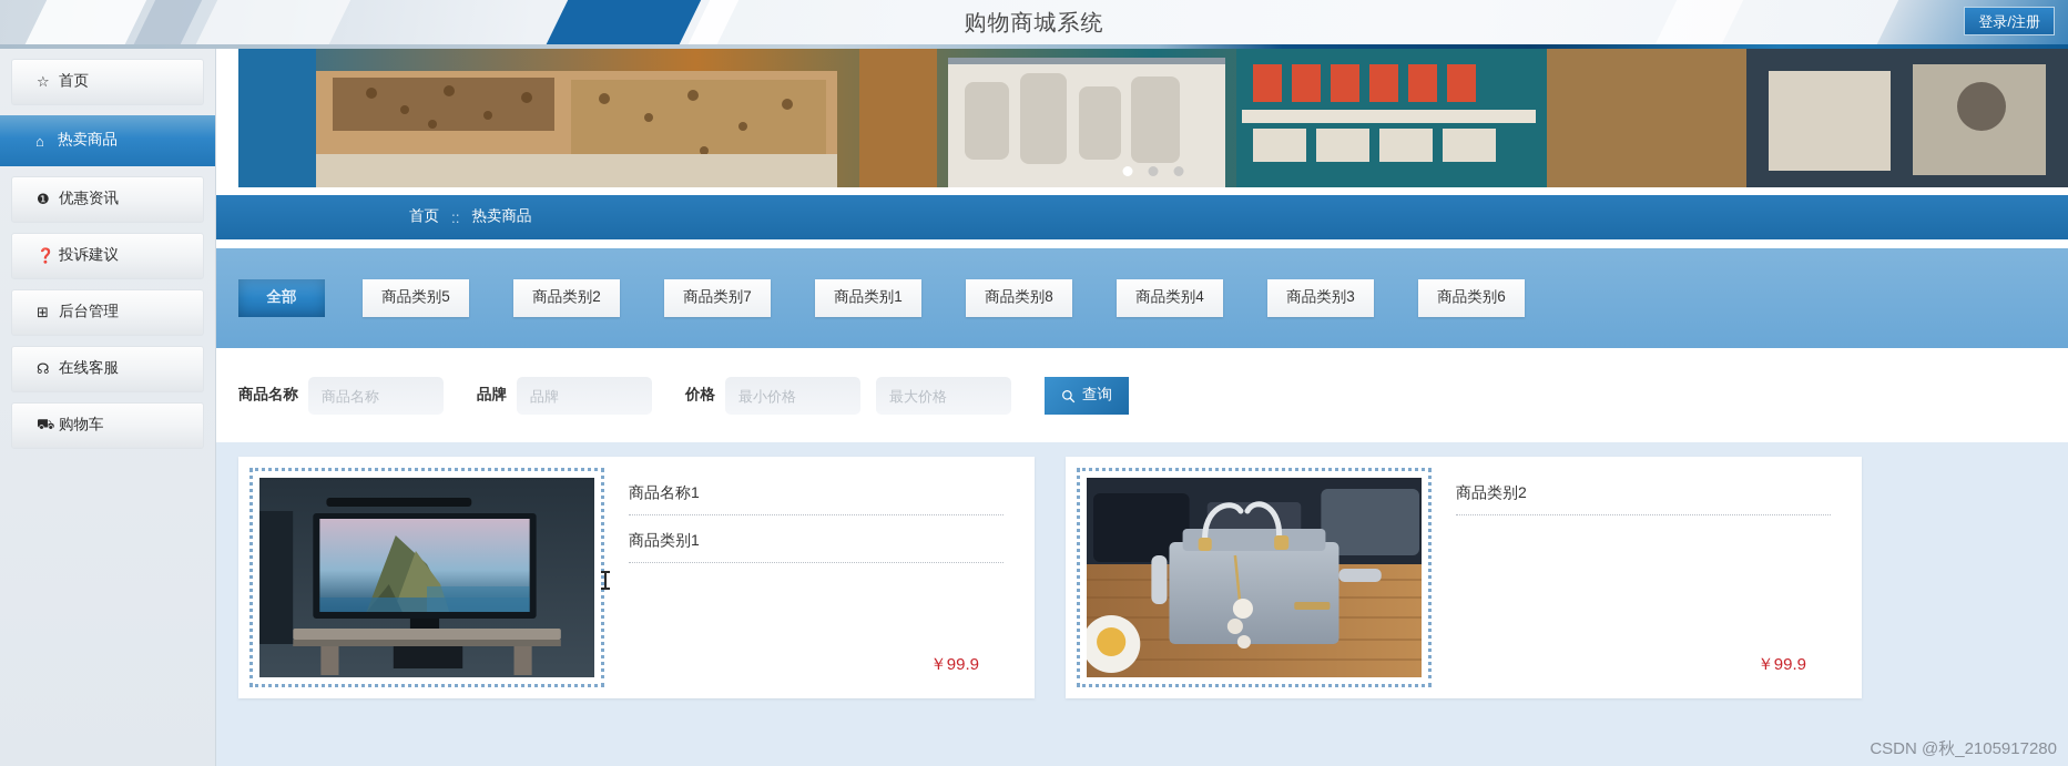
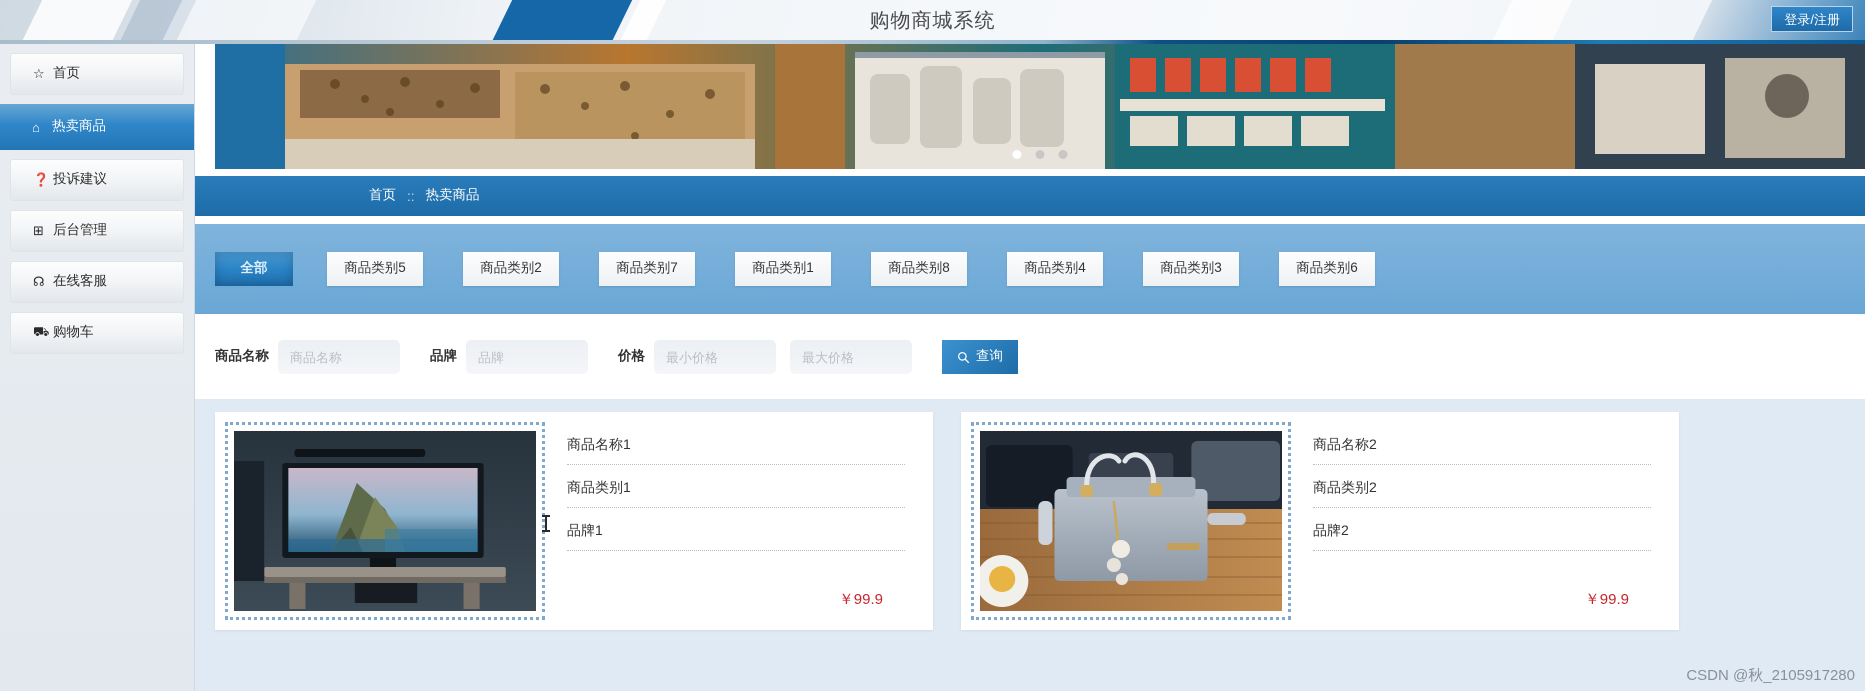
  购物商城系统
  登录/注册
  ☆
  首页
  ⌂
  热卖商品
- ❶
- 优惠资讯
  ❓
  投诉建议
  ⊞
  后台管理
  ☊
  在线客服
  ⛟
  购物车
  首页
  ::
  热卖商品
  全部
  商品类别5
  商品类别2
  商品类别7
  商品类别1
  商品类别8
  商品类别4
  商品类别3
  商品类别6
  商品名称
  商品名称
  品牌
  品牌
  价格
  最小价格
  最大价格
  查询
  商品名称1
  商品类别1
+ 品牌1
  ￥99.9
+ 商品名称2
  商品类别2
+ 品牌2
  ￥99.9
  CSDN @秋_2105917280
